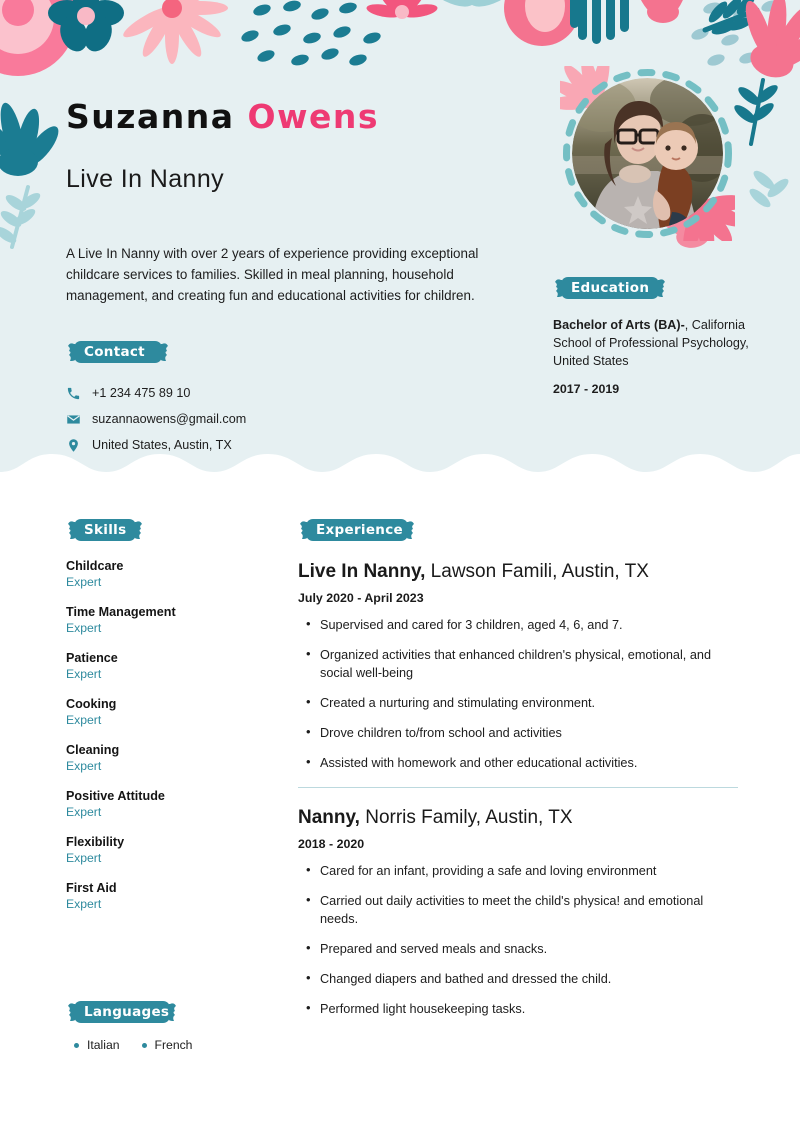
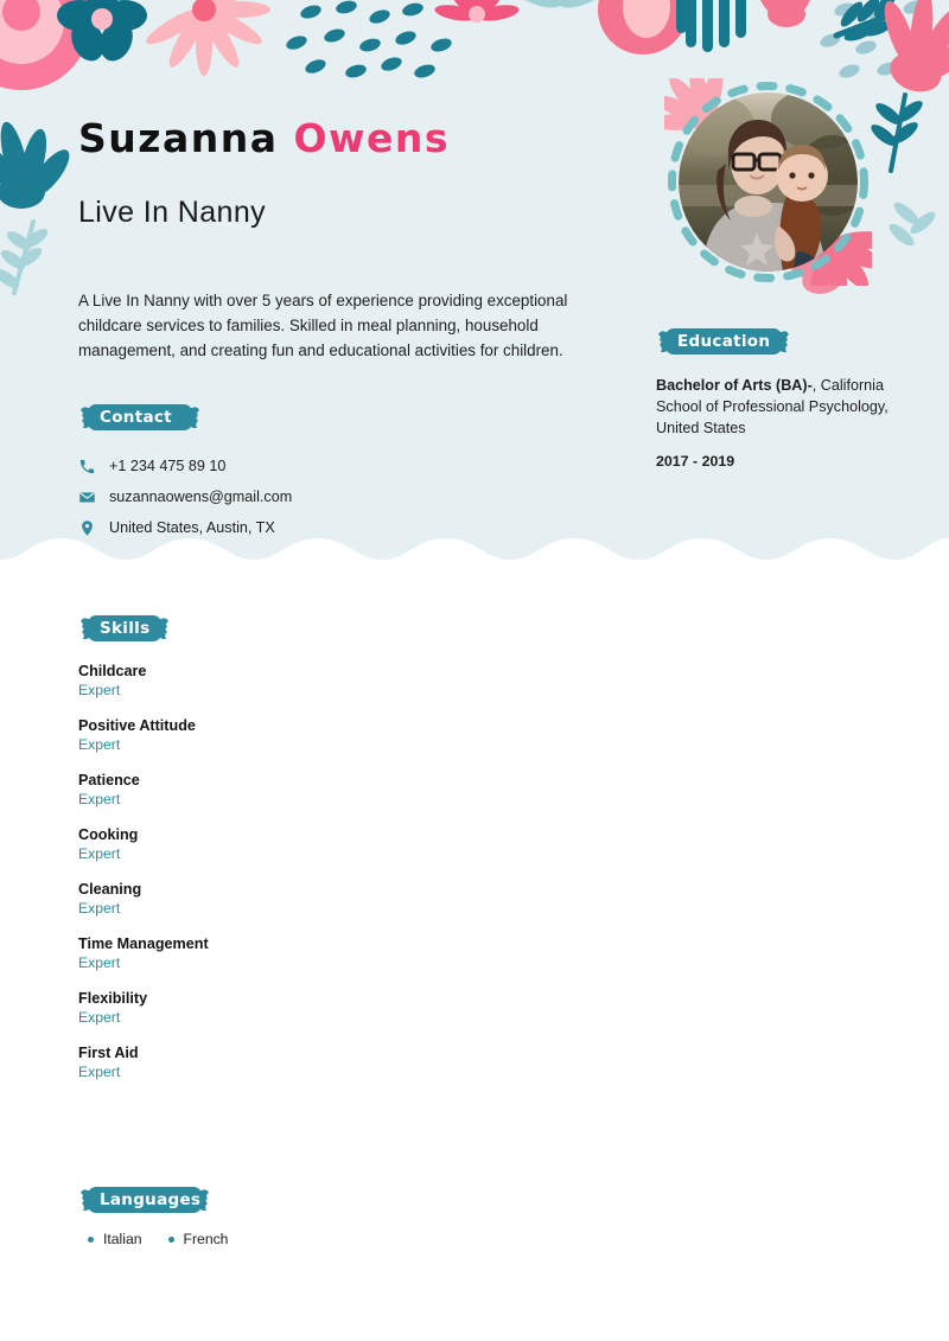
  Suzanna Owens
  Live In Nanny
- A Live In Nanny with over 2 years of experience providing exceptional childcare services to families. Skilled in meal planning, household management, and creating fun and educational activities for children.
+ A Live In Nanny with over 5 years of experience providing exceptional childcare services to families. Skilled in meal planning, household management, and creating fun and educational activities for children.
  Contact
  +1 234 475 89 10
  suzannaowens@gmail.com
  United States, Austin, TX
  Education
  Bachelor of Arts (BA)-, California School of Professional Psychology, United States
  2017 - 2019
  Skills
  Childcare
  Expert
- Time Management
+ Positive Attitude
  Expert
  Patience
  Expert
  Cooking
  Expert
  Cleaning
  Expert
- Positive Attitude
+ Time Management
  Expert
  Flexibility
  Expert
  First Aid
  Expert
  Languages
  Italian
  French
- Experience
- Live In Nanny, Lawson Famili, Austin, TX
- July 2020 - April 2023
- Supervised and cared for 3 children, aged 4, 6, and 7.
- Organized activities that enhanced children's physical, emotional, and social well-being
- Created a nurturing and stimulating environment.
- Drove children to/from school and activities
- Assisted with homework and other educational activities.
- Nanny, Norris Family, Austin, TX
- 2018 - 2020
- Cared for an infant, providing a safe and loving environment
- Carried out daily activities to meet the child's physica! and emotional needs.
- Prepared and served meals and snacks.
- Changed diapers and bathed and dressed the child.
- Performed light housekeeping tasks.
